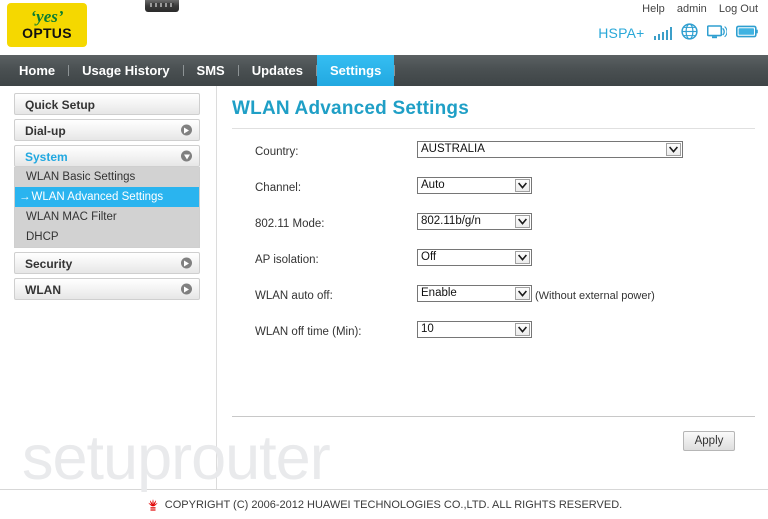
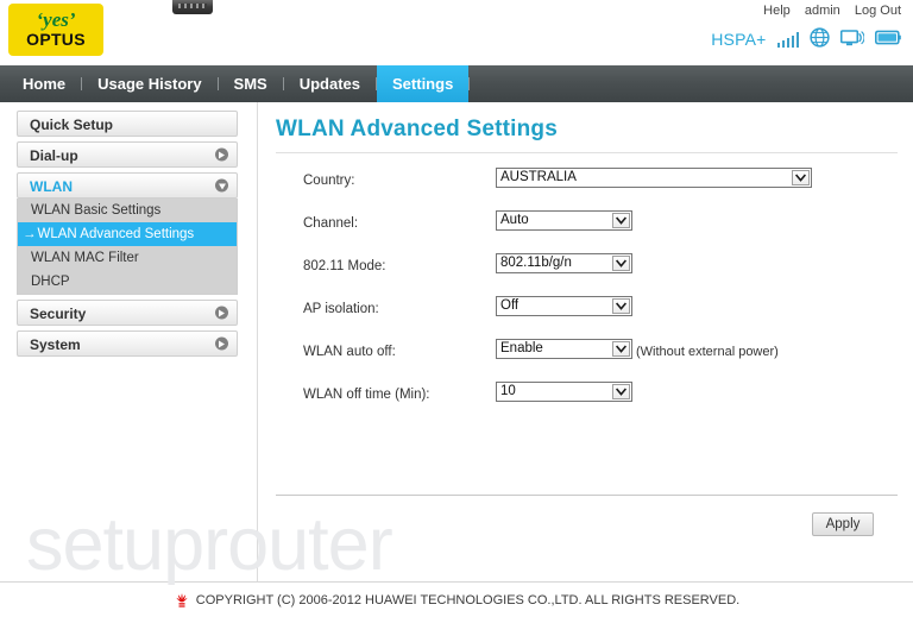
  ‘yes’
  OPTUS
  Help admin Log Out
  HSPA+
  Home
  Usage History
  SMS
  Updates
  Settings
  Quick Setup
  Dial-up
- System
+ WLAN
  WLAN Basic Settings
  →WLAN Advanced Settings
  WLAN MAC Filter
  DHCP
  Security
- WLAN
+ System
  WLAN Advanced Settings
  Country:
  AUSTRALIA
  Channel:
  Auto
  802.11 Mode:
  802.11b/g/n
  AP isolation:
  Off
  WLAN auto off:
  Enable
  (Without external power)
  WLAN off time (Min):
  10
  Apply
  setuprouter
  COPYRIGHT (C) 2006-2012 HUAWEI TECHNOLOGIES CO.,LTD. ALL RIGHTS RESERVED.
